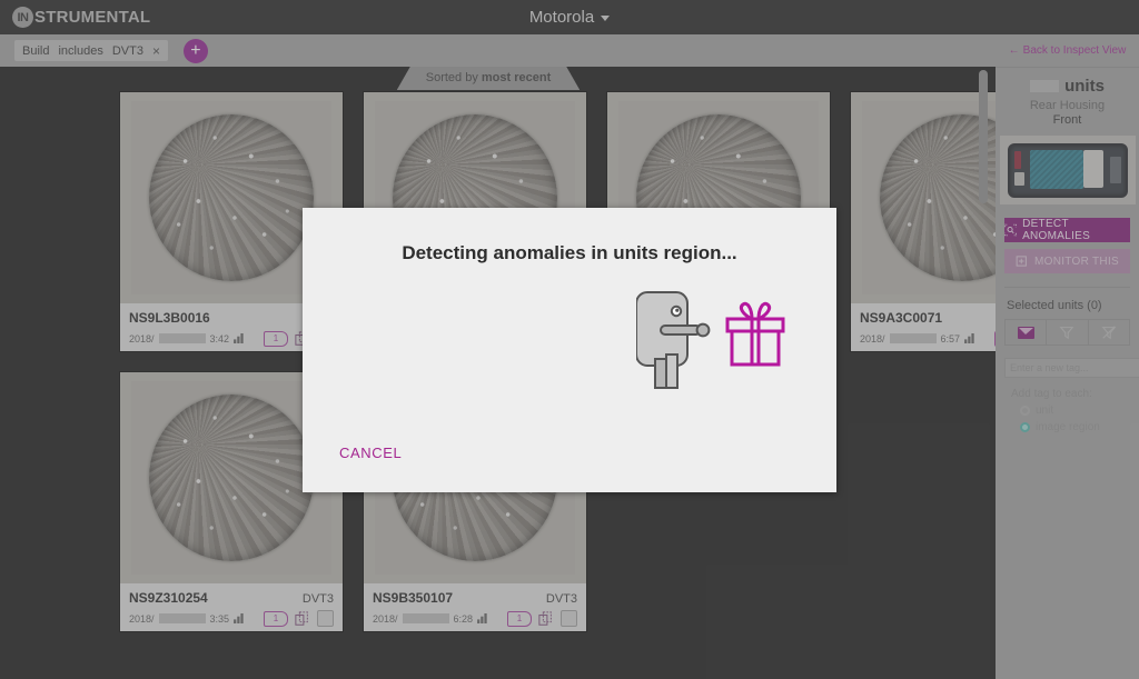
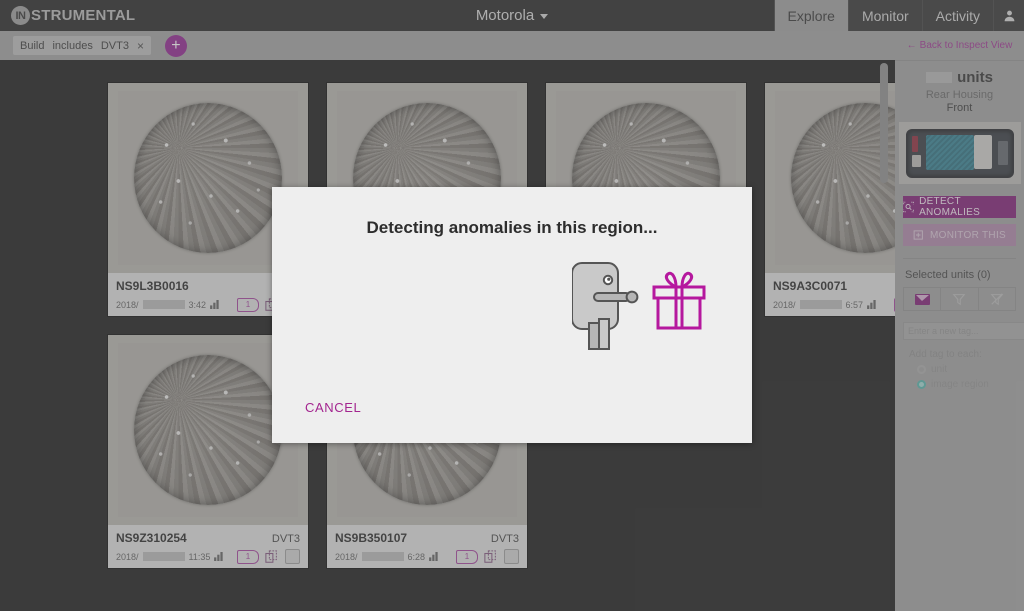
  IN
  STRUMENTAL
  Motorola
+ Explore
+ Monitor
+ Activity
  Build
  includes
  DVT3
  ×
  +
- Sorted by most recent
  NS9L3B0016
  2018/
  3:42
  1
  NS9A3C0071
  2018/
  6:57
  NS9Z310254
  DVT3
  2018/
- 3:35
+ 11:35
  1
  NS9B350107
  DVT3
  2018/
  6:28
  1
  ←
  Back to Inspect View
  units
  Rear Housing
  Front
  DETECT ANOMALIES
  MONITOR THIS
  Selected units (0)
- Detecting anomalies in units region...
+ Detecting anomalies in this region...
  CANCEL
